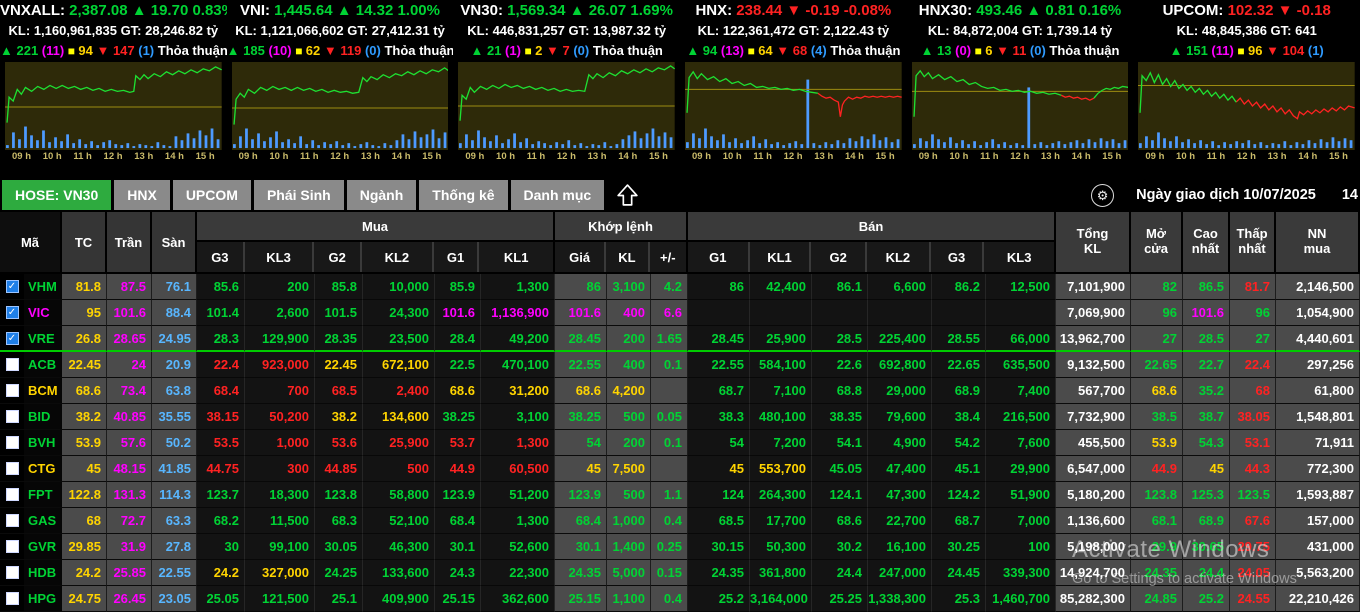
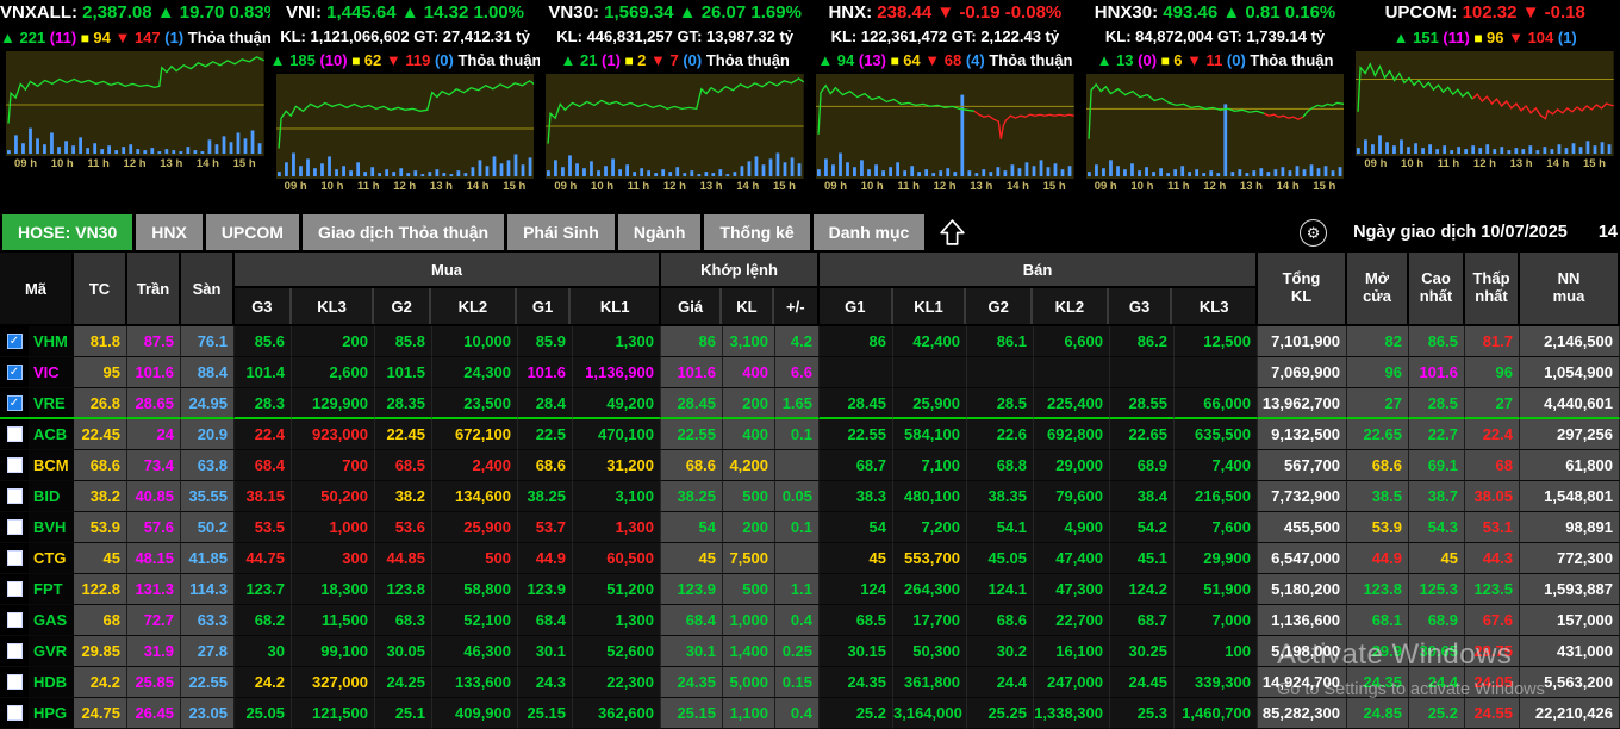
  VNXALL: 2,387.08 ▲ 19.70 0.83
- KL: 1,160,961,835 GT: 28,246.82 tỷ
  ▲ 221 (11) ■ 94 ▼ 147 (1) Thỏa thuận
  09 h
  10 h
  11 h
  12 h
  13 h
  14 h
  15 h
  VNI: 1,445.64 ▲ 14.32 1.00%
  KL: 1,121,066,602 GT: 27,412.31 tỷ
  ▲ 185 (10) ■ 62 ▼ 119 (0) Thỏa thuận
  09 h
  10 h
  11 h
  12 h
  13 h
  14 h
  15 h
  VN30: 1,569.34 ▲ 26.07 1.69%
  KL: 446,831,257 GT: 13,987.32 tỷ
  ▲ 21 (1) ■ 2 ▼ 7 (0) Thỏa thuận
  09 h
  10 h
  11 h
  12 h
  13 h
  14 h
  15 h
  HNX: 238.44 ▼ -0.19 -0.08%
  KL: 122,361,472 GT: 2,122.43 tỷ
  ▲ 94 (13) ■ 64 ▼ 68 (4) Thỏa thuận
  09 h
  10 h
  11 h
  12 h
  13 h
  14 h
  15 h
  HNX30: 493.46 ▲ 0.81 0.16%
  KL: 84,872,004 GT: 1,739.14 tỷ
  ▲ 13 (0) ■ 6 ▼ 11 (0) Thỏa thuận
  09 h
  10 h
  11 h
  12 h
  13 h
  14 h
  15 h
  UPCOM: 102.32 ▼ -0.18
- KL: 48,845,386 GT: 641
  ▲ 151 (11) ■ 96 ▼ 104 (1)
  09 h
  10 h
  11 h
  12 h
  13 h
  14 h
  15 h
  HOSE: VN30
  HNX
  UPCOM
+ Giao dịch Thỏa thuận
  Phái Sinh
  Ngành
  Thống kê
  Danh mục
  ⚙
  Ngày giao dịch 10/07/2025
  14
  Mã
  TC
  Trần
  Sàn
  Mua
  G3
  KL3
  G2
  KL2
  G1
  KL1
  Khớp lệnh
  Giá
  KL
  +/-
  Bán
  G1
  KL1
  G2
  KL2
  G3
  KL3
  Tổng KL
  Mở cửa
  Cao nhất
  Thấp nhất
  NN mua
  ✓
  VHM
  81.8
  87.5
  76.1
  85.6
  200
  85.8
  10,000
  85.9
  1,300
  86
  3,100
  4.2
  86
  42,400
  86.1
  6,600
  86.2
  12,500
  7,101,900
  82
  86.5
  81.7
  2,146,500
  ✓
  VIC
  95
  101.6
  88.4
  101.4
  2,600
  101.5
  24,300
  101.6
  1,136,900
  101.6
  400
  6.6
  7,069,900
  96
  101.6
  96
  1,054,900
  ✓
  VRE
  26.8
  28.65
  24.95
  28.3
  129,900
  28.35
  23,500
  28.4
  49,200
  28.45
  200
  1.65
  28.45
  25,900
  28.5
  225,400
  28.55
  66,000
  13,962,700
  27
  28.5
  27
  4,440,601
  ACB
  22.45
  24
  20.9
  22.4
  923,000
  22.45
  672,100
  22.5
  470,100
  22.55
  400
  0.1
  22.55
  584,100
  22.6
  692,800
  22.65
  635,500
  9,132,500
  22.65
  22.7
  22.4
  297,256
  BCM
  68.6
  73.4
  63.8
  68.4
  700
  68.5
  2,400
  68.6
  31,200
  68.6
  4,200
  68.7
  7,100
  68.8
  29,000
  68.9
  7,400
  567,700
  68.6
- 35.2
+ 69.1
  68
  61,800
  BID
  38.2
  40.85
  35.55
  38.15
  50,200
  38.2
  134,600
  38.25
  3,100
  38.25
  500
  0.05
  38.3
  480,100
  38.35
  79,600
  38.4
  216,500
  7,732,900
  38.5
  38.7
  38.05
  1,548,801
  BVH
  53.9
  57.6
  50.2
  53.5
  1,000
  53.6
  25,900
  53.7
  1,300
  54
  200
  0.1
  54
  7,200
  54.1
  4,900
  54.2
  7,600
  455,500
  53.9
  54.3
  53.1
- 71,911
+ 98,891
  CTG
  45
  48.15
  41.85
  44.75
  300
  44.85
  500
  44.9
  60,500
  45
  7,500
  45
  553,700
  45.05
  47,400
  45.1
  29,900
  6,547,000
  44.9
  45
  44.3
  772,300
  FPT
  122.8
  131.3
  114.3
  123.7
  18,300
  123.8
  58,800
  123.9
  51,200
  123.9
  500
  1.1
  124
  264,300
  124.1
  47,300
  124.2
  51,900
  5,180,200
  123.8
  125.3
  123.5
  1,593,887
  GAS
  68
  72.7
  63.3
  68.2
  11,500
  68.3
  52,100
  68.4
  1,300
  68.4
  1,000
  0.4
  68.5
  17,700
  68.6
  22,700
  68.7
  7,000
  1,136,600
  68.1
  68.9
  67.6
  157,000
  GVR
  29.85
  31.9
  27.8
  30
  99,100
  30.05
  46,300
  30.1
  52,600
  30.1
  1,400
  0.25
  30.15
  50,300
  30.2
  16,100
  30.25
  100
  5,198,000
  29.9
  30.65
  29.75
  431,000
  HDB
  24.2
  25.85
  22.55
  24.2
  327,000
  24.25
  133,600
  24.3
  22,300
  24.35
  5,000
  0.15
  24.35
  361,800
  24.4
  247,000
  24.45
  339,300
  14,924,700
  24.35
  24.4
  24.05
  5,563,200
  HPG
  24.75
  26.45
  23.05
  25.05
  121,500
  25.1
  409,900
  25.15
  362,600
  25.15
  1,100
  0.4
  25.2
  3,164,000
  25.25
  1,338,300
  25.3
  1,460,700
  85,282,300
  24.85
  25.2
  24.55
  22,210,426
  Activate Windows
  Go to Settings to activate Windows
